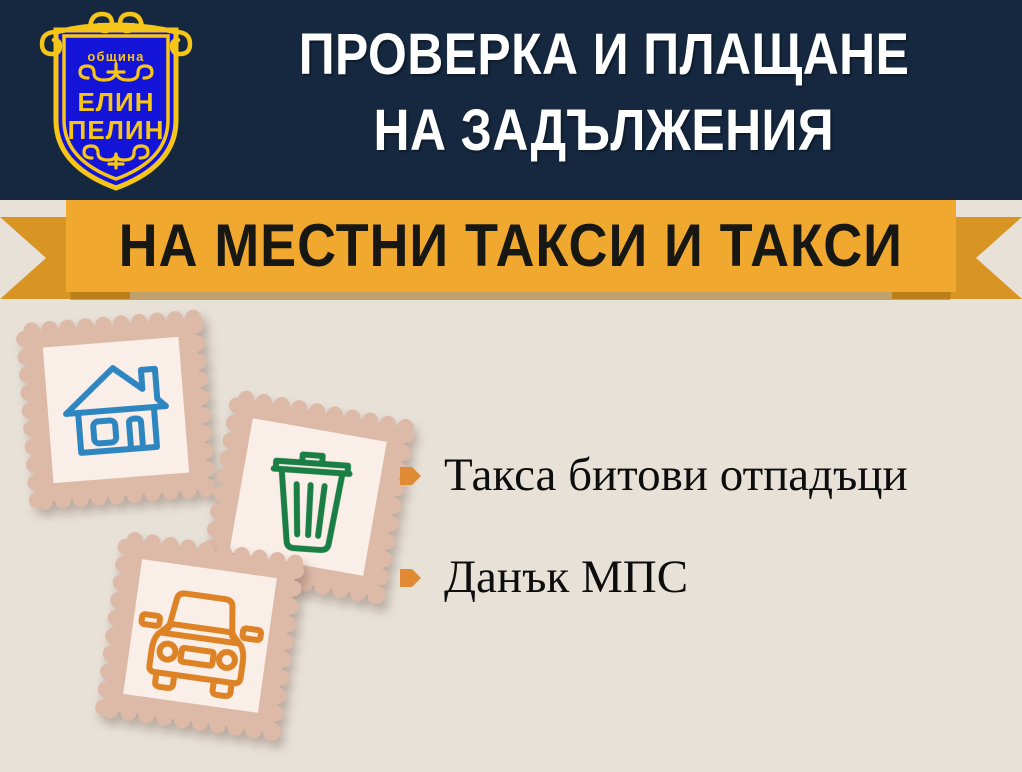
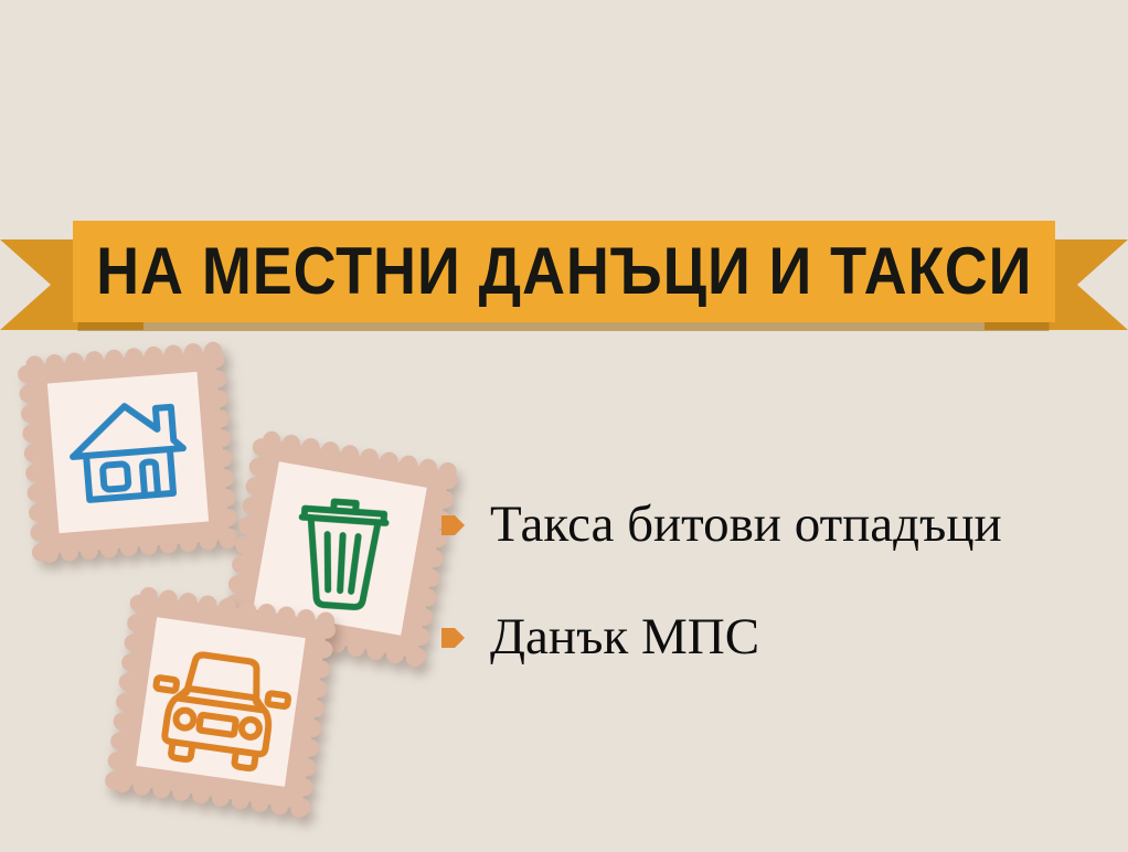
- община
- ЕЛИН
- ПЕЛИН
- ПРОВЕРКА И ПЛАЩАНЕ
- НА ЗАДЪЛЖЕНИЯ
- НА МЕСТНИ ТАКСИ И ТАКСИ
+ НА МЕСТНИ ДАНЪЦИ И ТАКСИ
  Такса битови отпадъци
  Данък МПС
